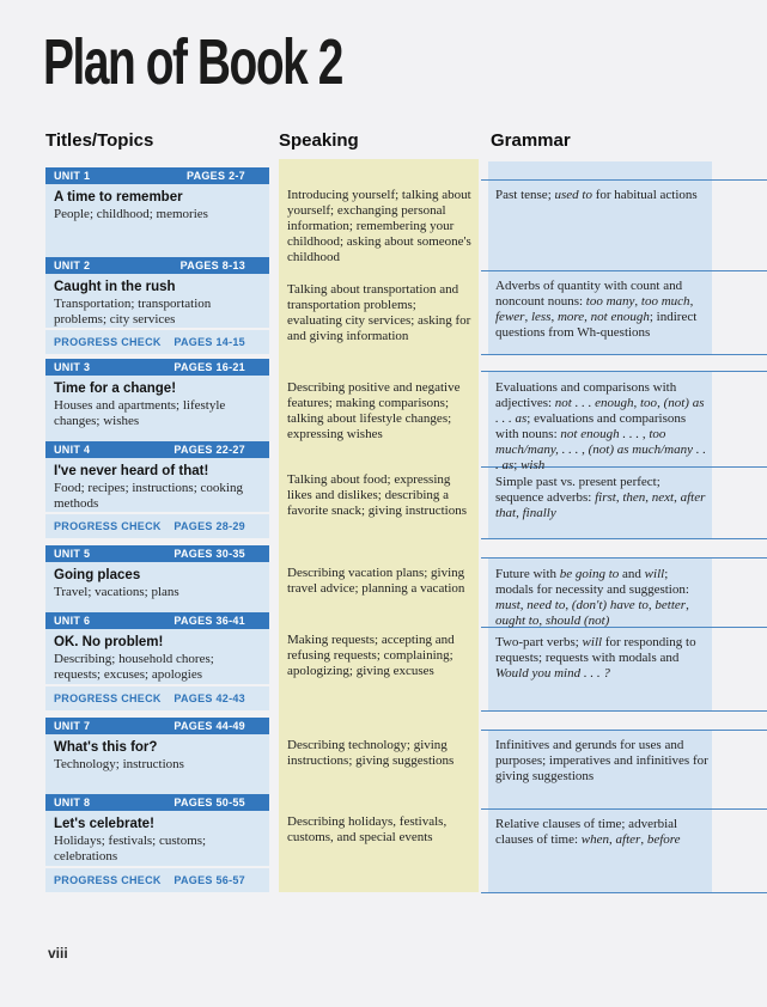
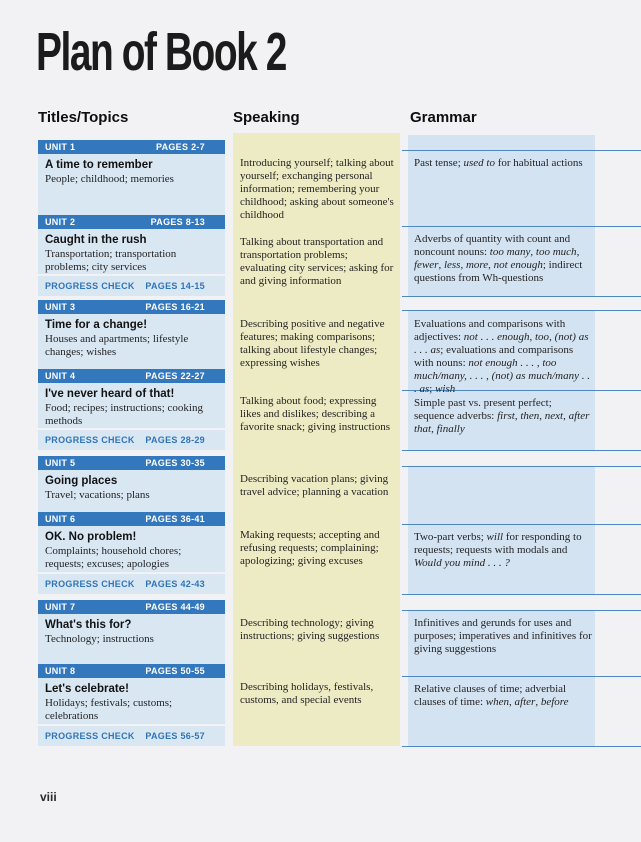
  Plan of Book 2
  Titles/Topics
  Speaking
  Grammar
  UNIT 1
  PAGES 2-7
  A time to remember
  People; childhood; memories
  UNIT 2
  PAGES 8-13
  Caught in the rush
  Transportation; transportation problems; city services
  PROGRESS CHECK
  PAGES 14-15
  UNIT 3
  PAGES 16-21
  Time for a change!
  Houses and apartments; lifestyle changes; wishes
  UNIT 4
  PAGES 22-27
  I've never heard of that!
  Food; recipes; instructions; cooking methods
  PROGRESS CHECK
  PAGES 28-29
  UNIT 5
  PAGES 30-35
  Going places
  Travel; vacations; plans
  UNIT 6
  PAGES 36-41
  OK. No problem!
- Describing; household chores; requests; excuses; apologies
+ Complaints; household chores; requests; excuses; apologies
  PROGRESS CHECK
  PAGES 42-43
  UNIT 7
  PAGES 44-49
  What's this for?
  Technology; instructions
  UNIT 8
  PAGES 50-55
  Let's celebrate!
  Holidays; festivals; customs; celebrations
  PROGRESS CHECK
  PAGES 56-57
  Introducing yourself; talking about yourself; exchanging personal information; remembering your childhood; asking about someone's childhood
  Talking about transportation and transportation problems; evaluating city services; asking for and giving information
  Describing positive and negative features; making comparisons; talking about lifestyle changes; expressing wishes
  Talking about food; expressing likes and dislikes; describing a favorite snack; giving instructions
  Describing vacation plans; giving travel advice; planning a vacation
  Making requests; accepting and refusing requests; complaining; apologizing; giving excuses
  Describing technology; giving instructions; giving suggestions
  Describing holidays, festivals, customs, and special events
  Past tense; used to for habitual actions
  Adverbs of quantity with count and noncount nouns: too many, too much, fewer, less, more, not enough; indirect questions from Wh-questions
  Evaluations and comparisons with adjectives: not . . . enough, too, (not) as . . . as; evaluations and comparisons with nouns: not enough . . . , too much/many, . . . , (not) as much/many . . . as; wish
  Simple past vs. present perfect; sequence adverbs: first, then, next, after that, finally
- Future with be going to and will; modals for necessity and suggestion: must, need to, (don't) have to, better, ought to, should (not)
  Two-part verbs; will for responding to requests; requests with modals and Would you mind . . . ?
  Infinitives and gerunds for uses and purposes; imperatives and infinitives for giving suggestions
  Relative clauses of time; adverbial clauses of time: when, after, before
  viii
